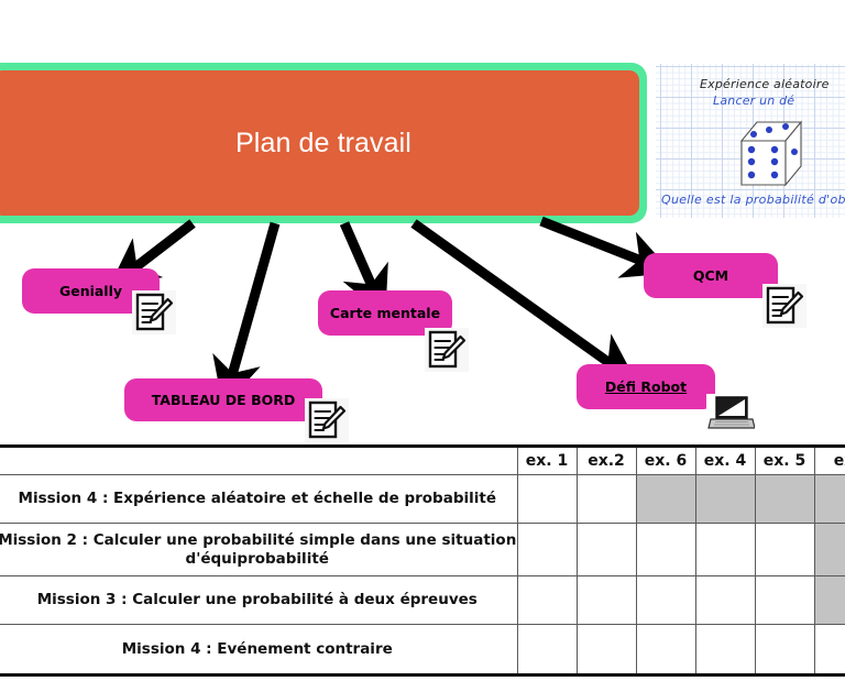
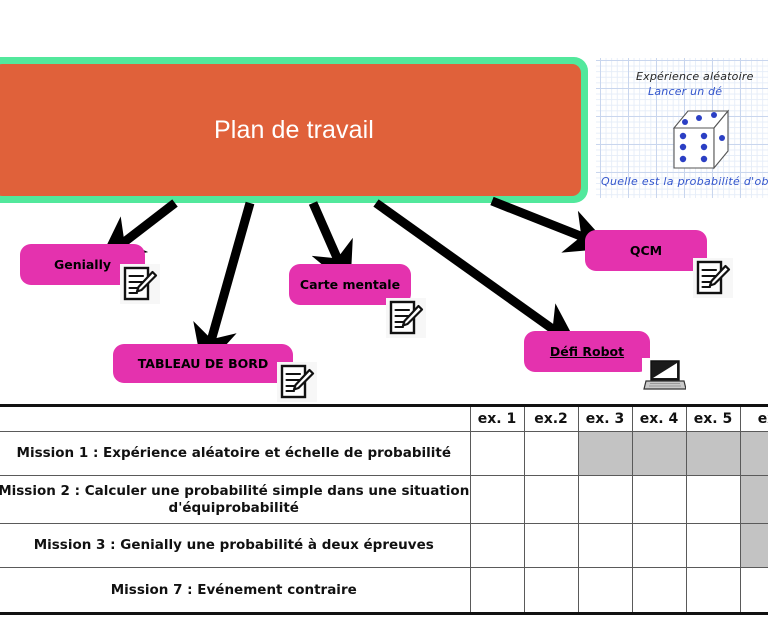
  Plan de travail
  Expérience aléatoire
  Lancer un dé
  Quelle est la probabilité d'ob
  Genially
  TABLEAU DE BORD
  Carte mentale
  QCM
  Défi Robot
- 	ex. 1	ex.2	ex. 6	ex. 4	ex. 5	e
+ 	ex. 1	ex.2	ex. 3	ex. 4	ex. 5	e
- Mission 4 : Expérience aléatoire et échelle de probabilité
+ Mission 1 : Expérience aléatoire et échelle de probabilité
  Mission 2 : Calculer une probabilité simple dans une situationd'équiprobabilité
- Mission 3 : Calculer une probabilité à deux épreuves
+ Mission 3 : Genially une probabilité à deux épreuves
- Mission 4 : Evénement contraire
+ Mission 7 : Evénement contraire
